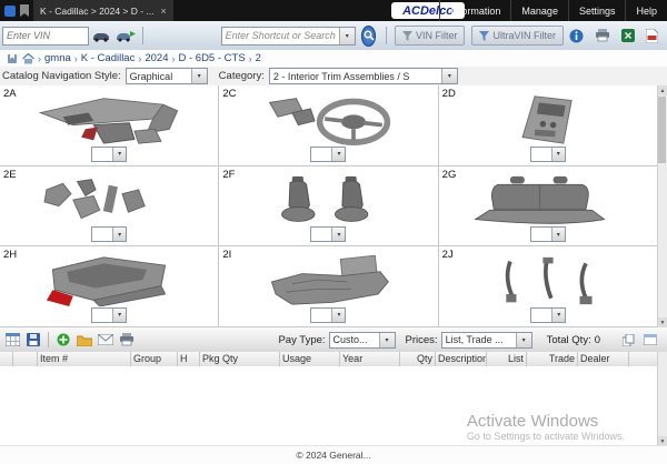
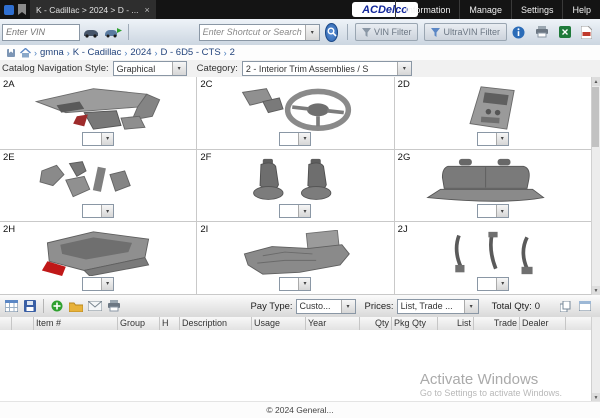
  K - Cadillac > 2024 > D - ...
  ×
  ACDelco
  Information
  Manage
  Settings
  Help
  Enter VIN
  Enter Shortcut or Search
  VIN Filter
  UltraVIN Filter
  ›
  gmna
  ›
  K - Cadillac
  ›
  2024
  ›
  D - 6D5 - CTS
  ›
  2
  Catalog Navigation Style:
  Graphical
  Category:
  2 - Interior Trim Assemblies / S
  2A
  2C
  2D
  2E
  2F
  2G
  2H
  2I
  2J
  Pay Type:
  Custo...
  Prices:
  List, Trade ...
  Total Qty:
  0
  Item #
  Group
  H
- Pkg Qty
+ Description
  Usage
  Year
  Qty
- Description
+ Pkg Qty
  List
  Trade
  Dealer
  Activate Windows
  Go to Settings to activate Windows.
  © 2024 General...
